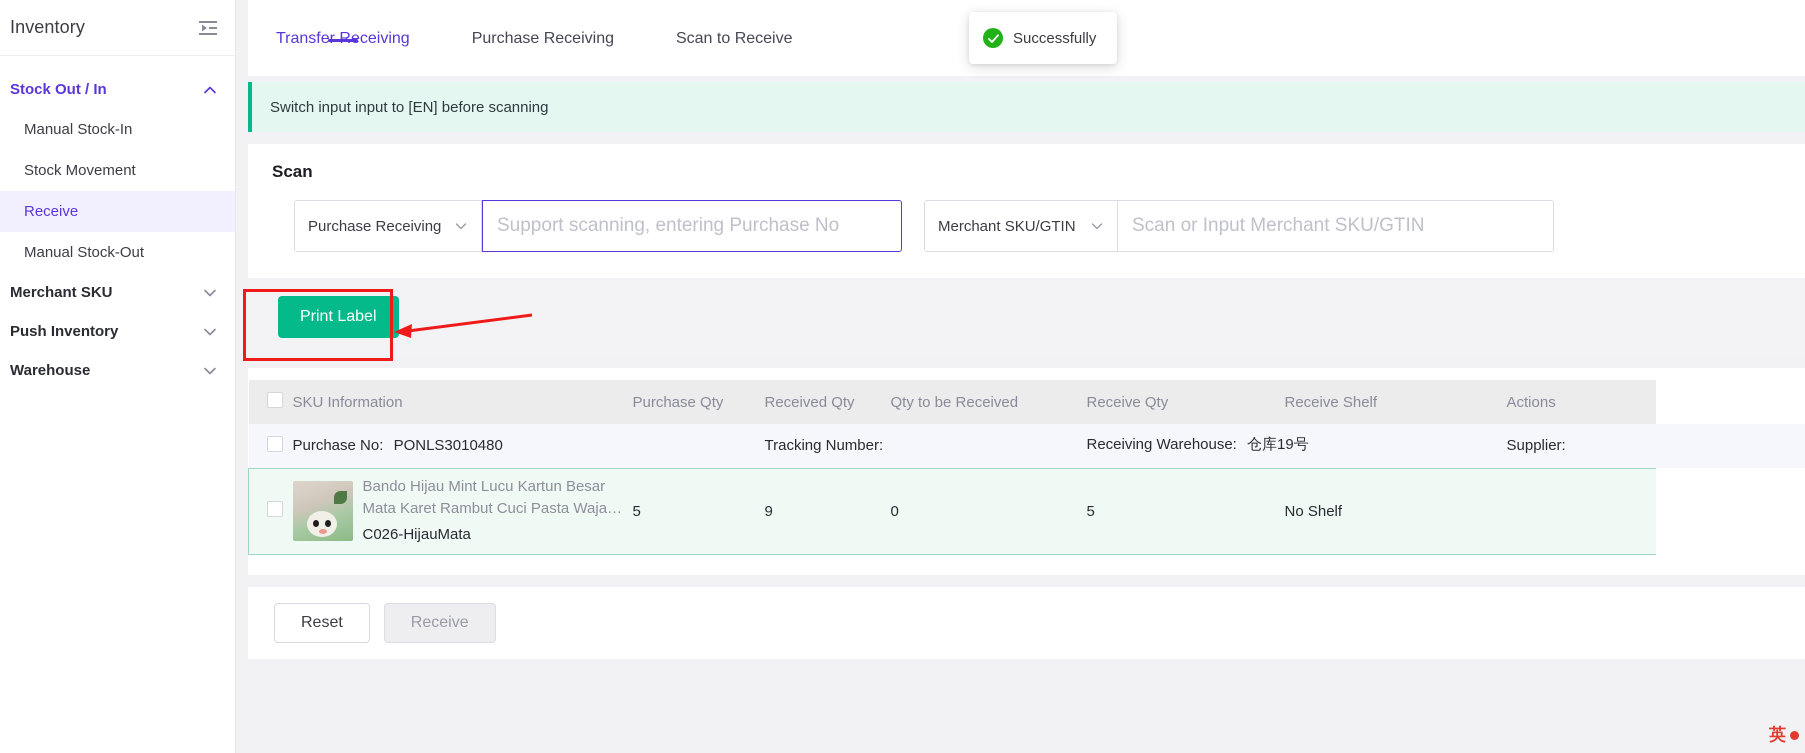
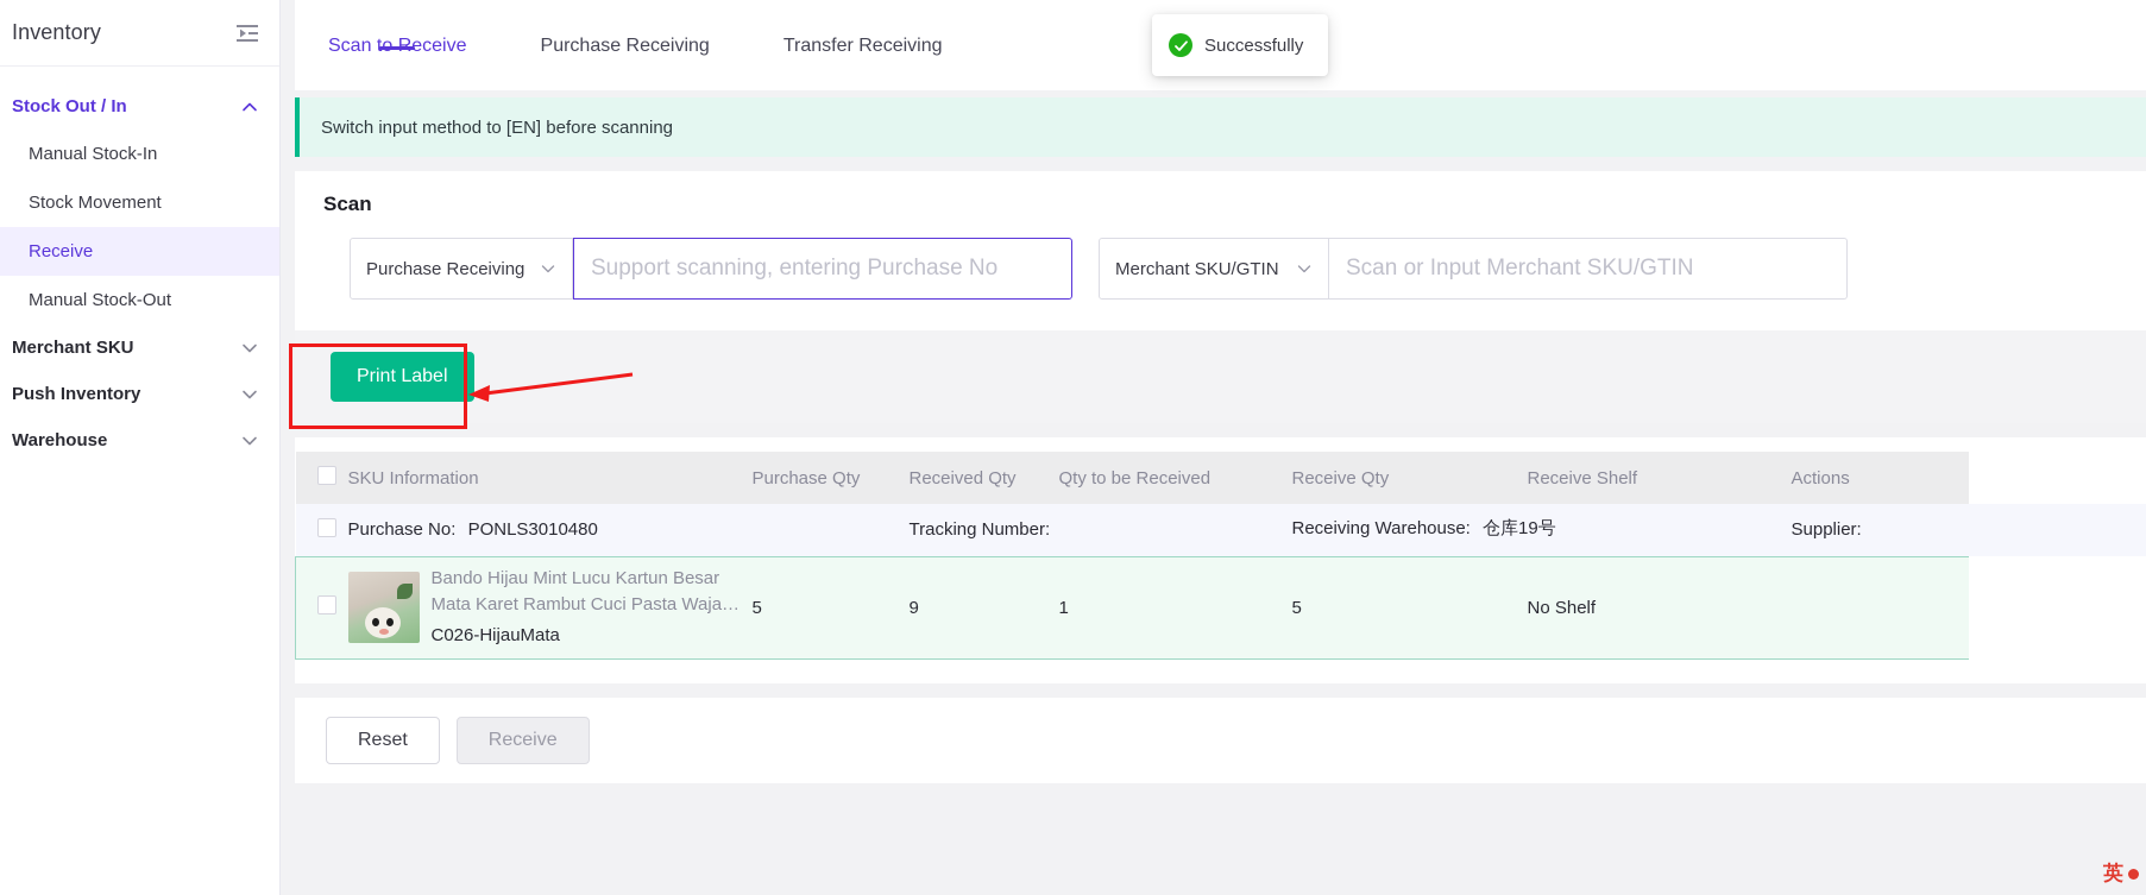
  Inventory
  Stock Out / In
  Manual Stock-In
  Stock Movement
  Receive
  Manual Stock-Out
  Merchant SKU
  Push Inventory
  Warehouse
- Transfer Receiving
+ Scan to Receive
  Purchase Receiving
- Scan to Receive
+ Transfer Receiving
  Successfully
- Switch input input to [EN] before scanning
+ Switch input method to [EN] before scanning
  Scan
  Purchase Receiving
  Support scanning, entering Purchase No
  Merchant SKU/GTIN
  Scan or Input Merchant SKU/GTIN
  Print Label
  	SKU Information	Purchase Qty	Received Qty	Qty to be Received	Receive Qty	Receive Shelf	Actions
  	Purchase No: PONLS3010480	Tracking Number:	Receiving Warehouse: 仓库19号	Supplier:
- 	Bando Hijau Mint Lucu Kartun Besar Mata Karet Rambut Cuci Pasta Waja… C026-HijauMata	5	9	0	5	No Shelf
+ 	Bando Hijau Mint Lucu Kartun Besar Mata Karet Rambut Cuci Pasta Waja… C026-HijauMata	5	9	1	5	No Shelf
  Reset
  Receive
  英
